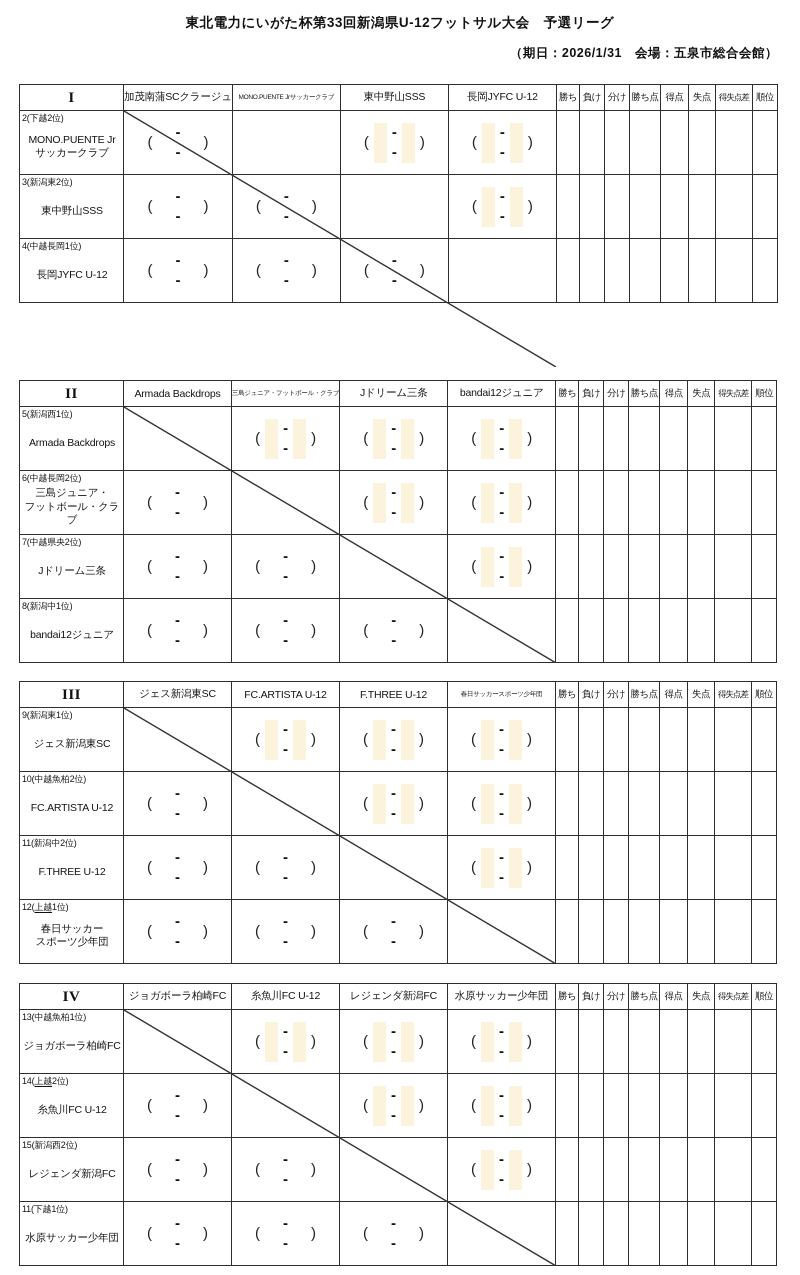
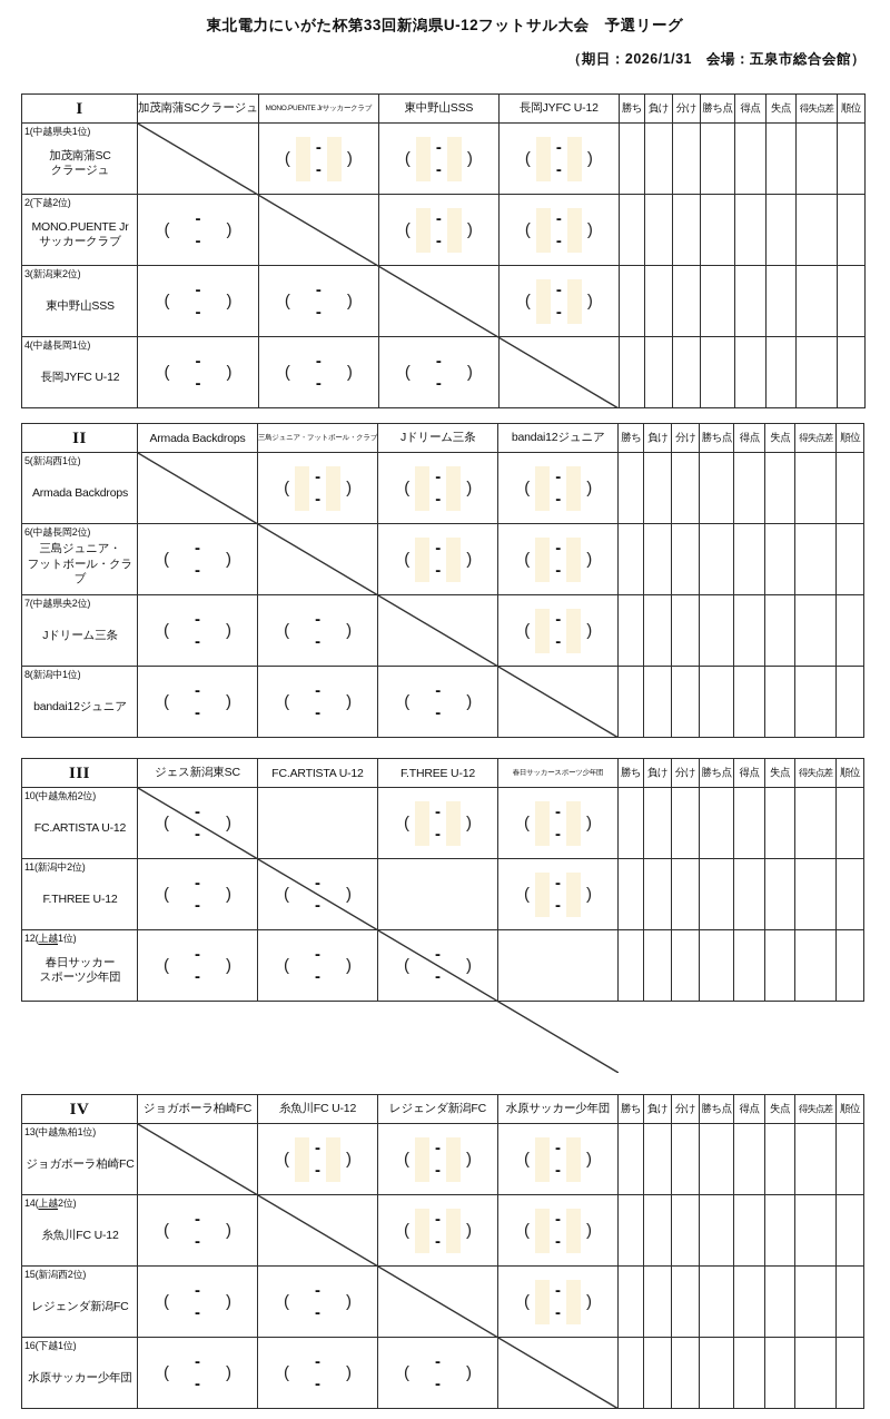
  東北電力にいがた杯第33回新潟県U-12フットサル大会 予選リーグ
  （期日：2026/1/31 会場：五泉市総合会館）
  I	加茂南蒲SCクラージュ		東中野山SSS	長岡JYFC U-12	勝ち	負け	分け	勝ち点	得点	失点	得失点差	順位
+ 1(中越県央1位)加茂南蒲SC クラージュ		(--)	(--)	(--)
  2(下越2位)MONO.PUENTE Jr サッカークラブ	(--)		(--)	(--)
  3(新潟東2位)東中野山SSS	(--)	(--)		(--)
  4(中越長岡1位)長岡JYFC U-12	(--)	(--)	(--)
  II	Armada Backdrops		Jドリーム三条	bandai12ジュニア	勝ち	負け	分け	勝ち点	得点	失点	得失点差	順位
  5(新潟西1位)Armada Backdrops		(--)	(--)	(--)
  6(中越長岡2位)三島ジュニア・ フットボール・クラブ	(--)		(--)	(--)
  7(中越県央2位)Jドリーム三条	(--)	(--)		(--)
  8(新潟中1位)bandai12ジュニア	(--)	(--)	(--)
  III	ジェス新潟東SC	FC.ARTISTA U-12	F.THREE U-12		勝ち	負け	分け	勝ち点	得点	失点	得失点差	順位
- 9(新潟東1位)ジェス新潟東SC		(--)	(--)	(--)
  10(中越魚柏2位)FC.ARTISTA U-12	(--)		(--)	(--)
  11(新潟中2位)F.THREE U-12	(--)	(--)		(--)
  12(上越1位)春日サッカー スポーツ少年団	(--)	(--)	(--)
  IV	ジョガボーラ柏崎FC	糸魚川FC U-12	レジェンダ新潟FC	水原サッカー少年団	勝ち	負け	分け	勝ち点	得点	失点	得失点差	順位
  13(中越魚柏1位)ジョガボーラ柏崎FC		(--)	(--)	(--)
  14(上越2位)糸魚川FC U-12	(--)		(--)	(--)
  15(新潟西2位)レジェンダ新潟FC	(--)	(--)		(--)
- 11(下越1位)水原サッカー少年団	(--)	(--)	(--)
+ 16(下越1位)水原サッカー少年団	(--)	(--)	(--)
